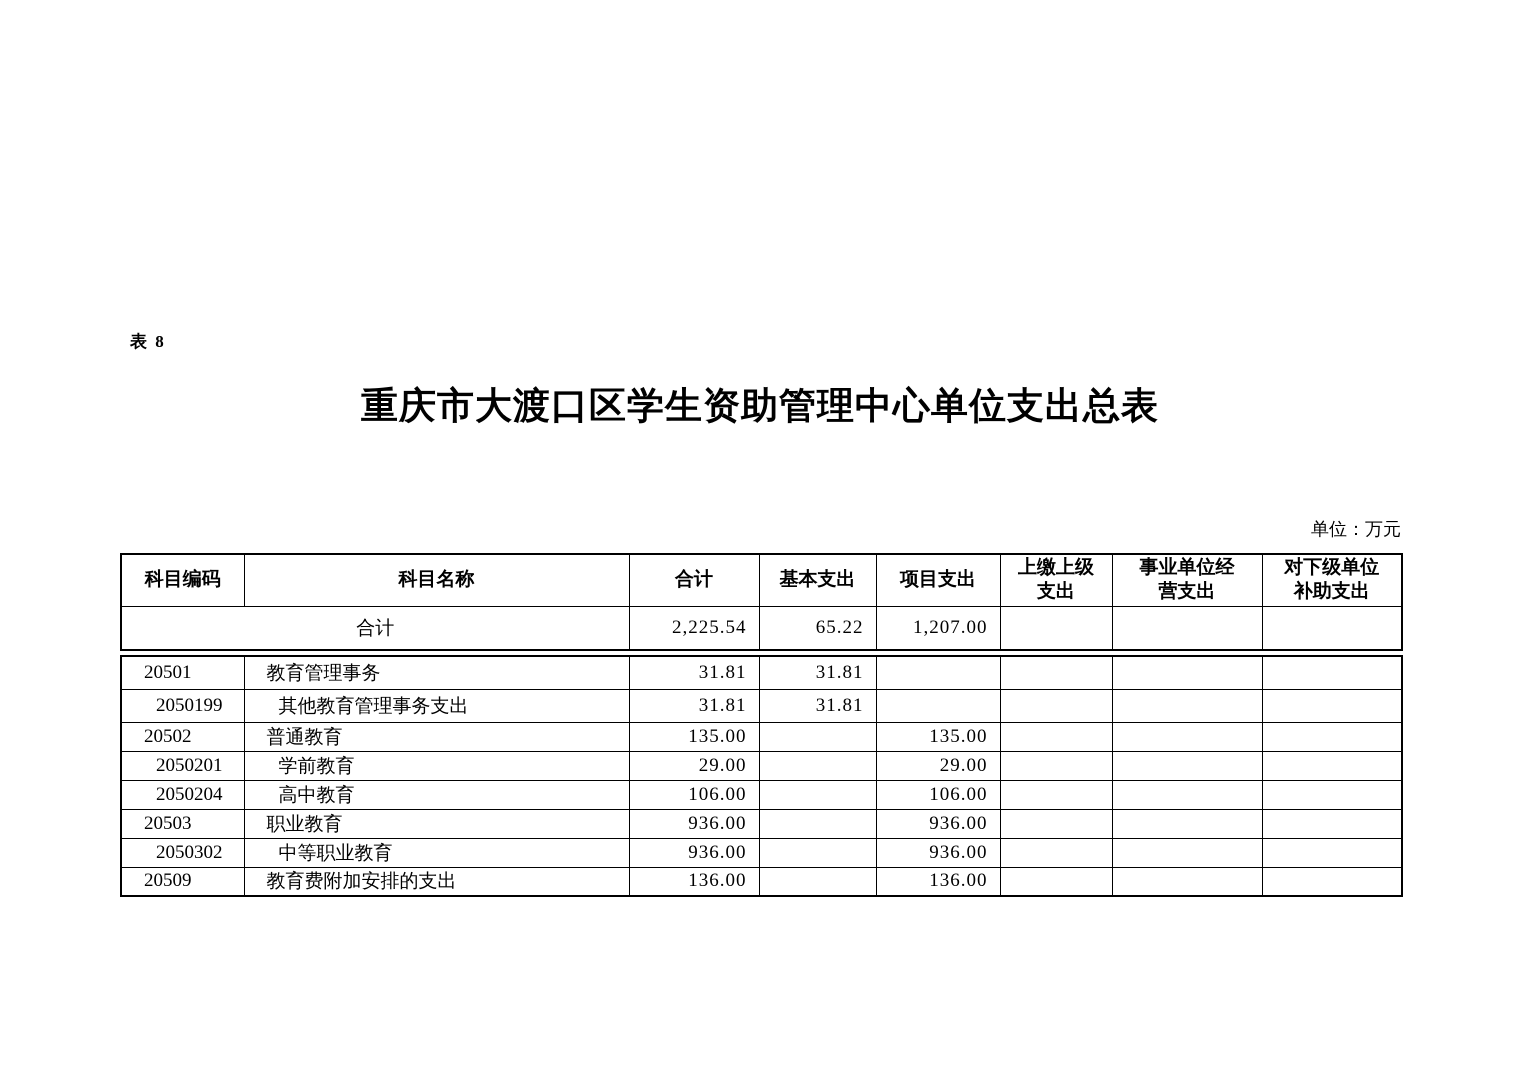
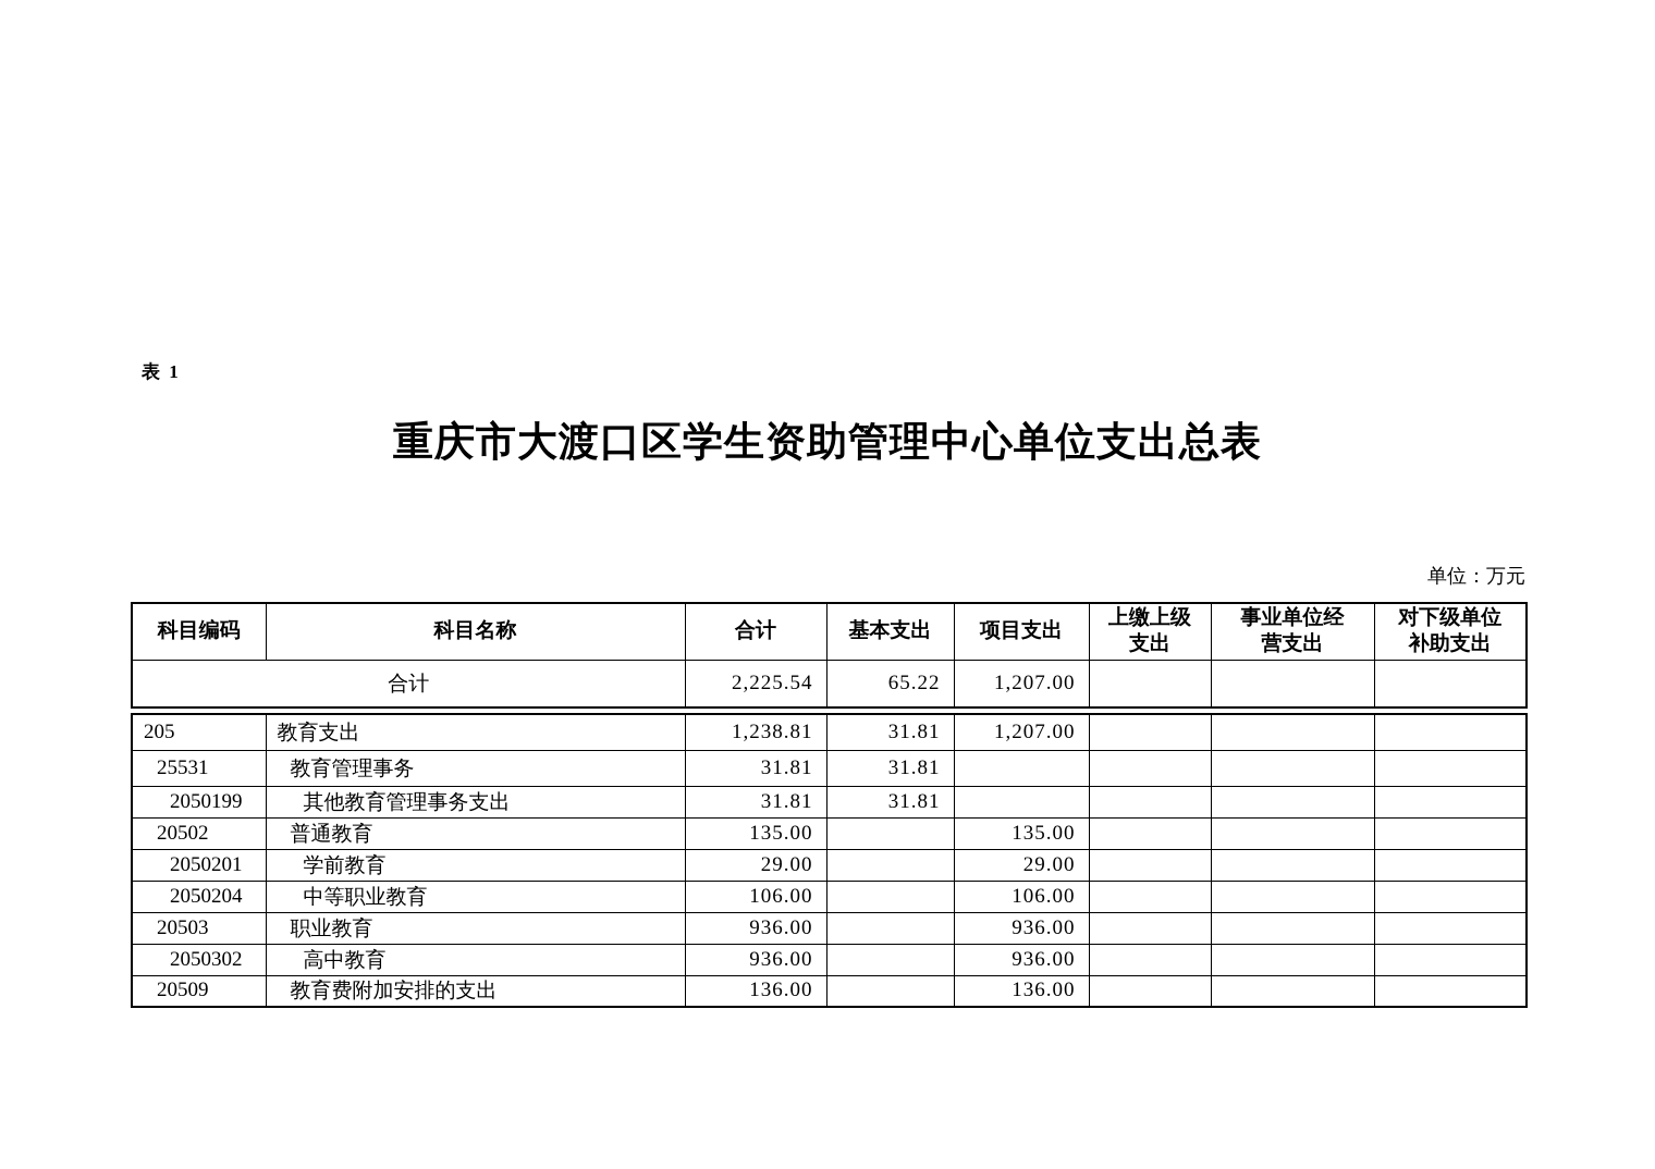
- 表 8
+ 表 1
  重庆市大渡口区学生资助管理中心单位支出总表
  单位：万元
  科目编码	科目名称	合计	基本支出	项目支出	上缴上级 支出	事业单位经 营支出	对下级单位 补助支出
  合计	2,225.54	65.22	1,207.00
+ 205	教育支出	1,238.81	31.81	1,207.00
- 20501	教育管理事务	31.81	31.81
+ 25531	教育管理事务	31.81	31.81
  2050199	其他教育管理事务支出	31.81	31.81
  20502	普通教育	135.00		135.00
  2050201	学前教育	29.00		29.00
- 2050204	高中教育	106.00		106.00
+ 2050204	中等职业教育	106.00		106.00
  20503	职业教育	936.00		936.00
- 2050302	中等职业教育	936.00		936.00
+ 2050302	高中教育	936.00		936.00
  20509	教育费附加安排的支出	136.00		136.00
